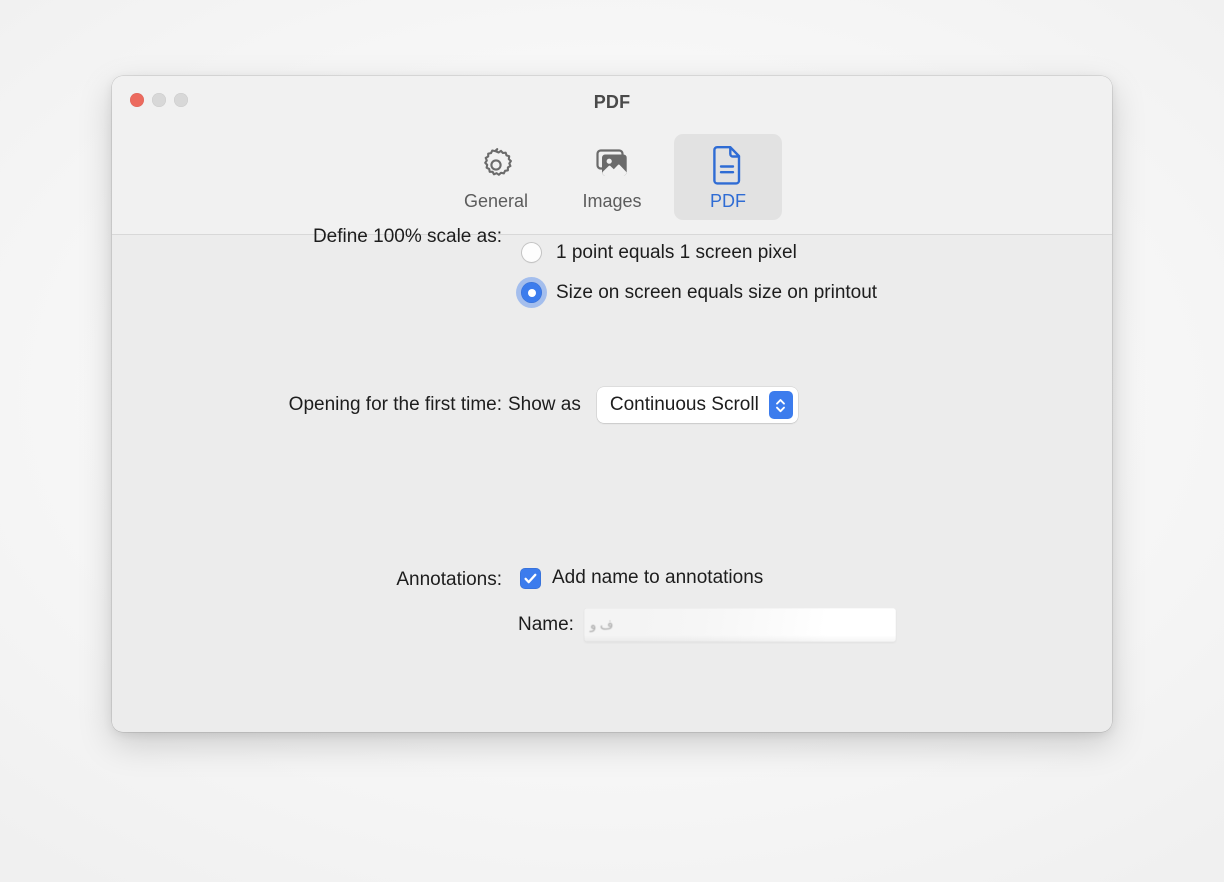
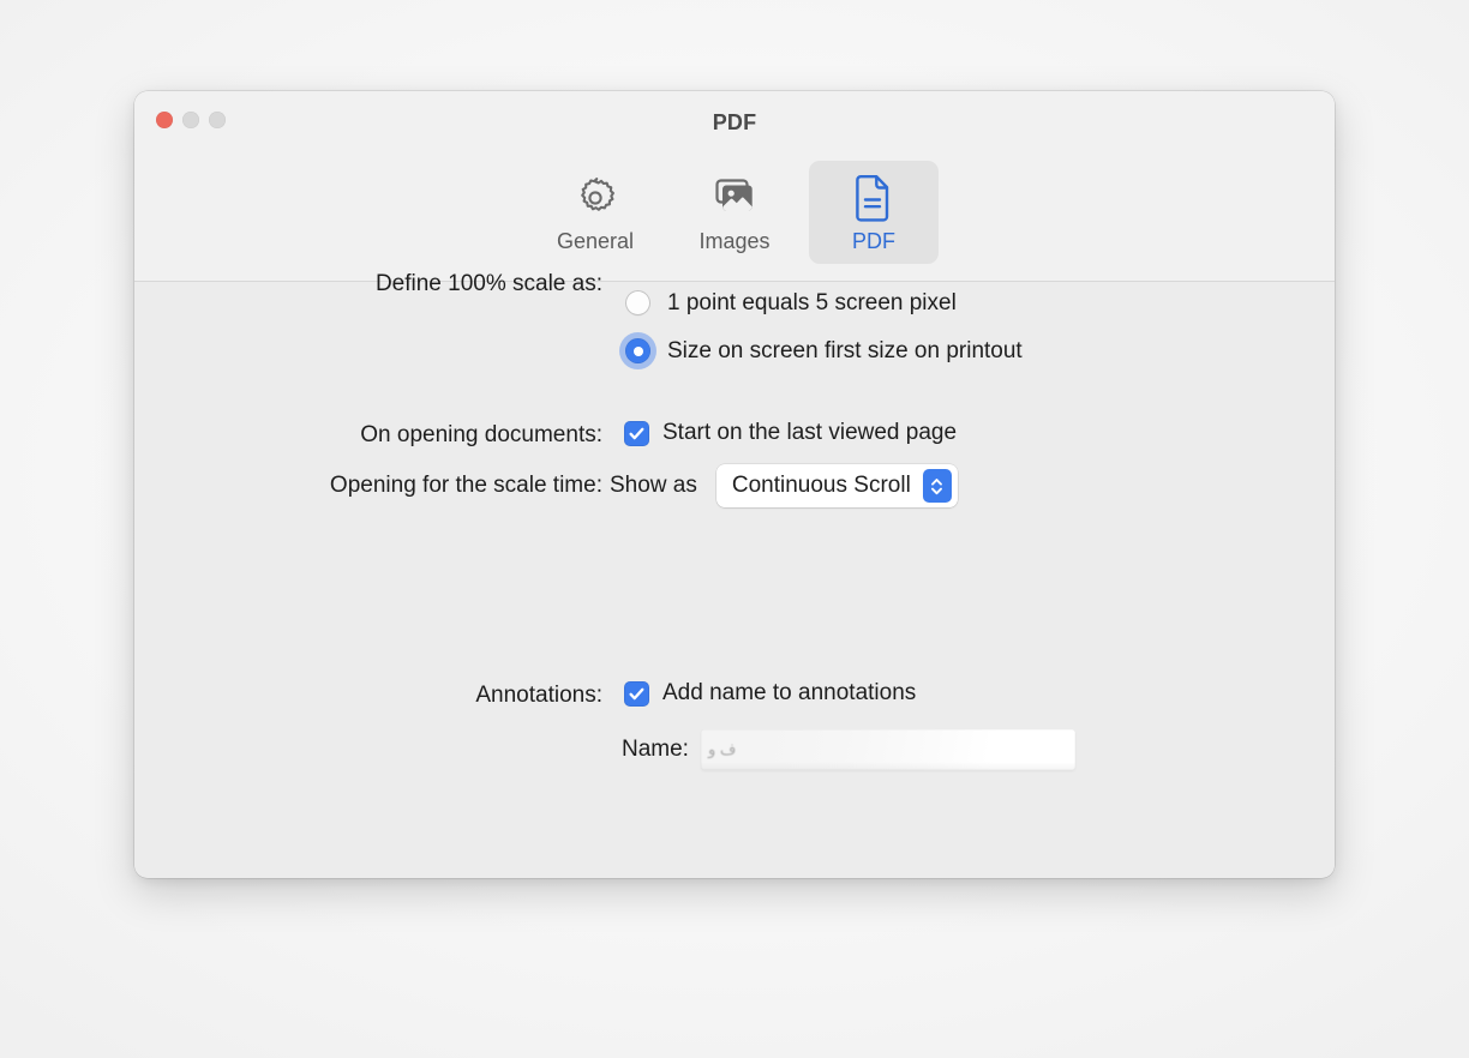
  PDF
  General
  Images
  PDF
  Define 100% scale as:
- 1 point equals 1 screen pixel
+ 1 point equals 5 screen pixel
- Size on screen equals size on printout
+ Size on screen first size on printout
+ On opening documents:
+ Start on the last viewed page
- Opening for the first time:
+ Opening for the scale time:
  Show as
  Continuous Scroll
  Annotations:
  Add name to annotations
  Name:
  ف و
